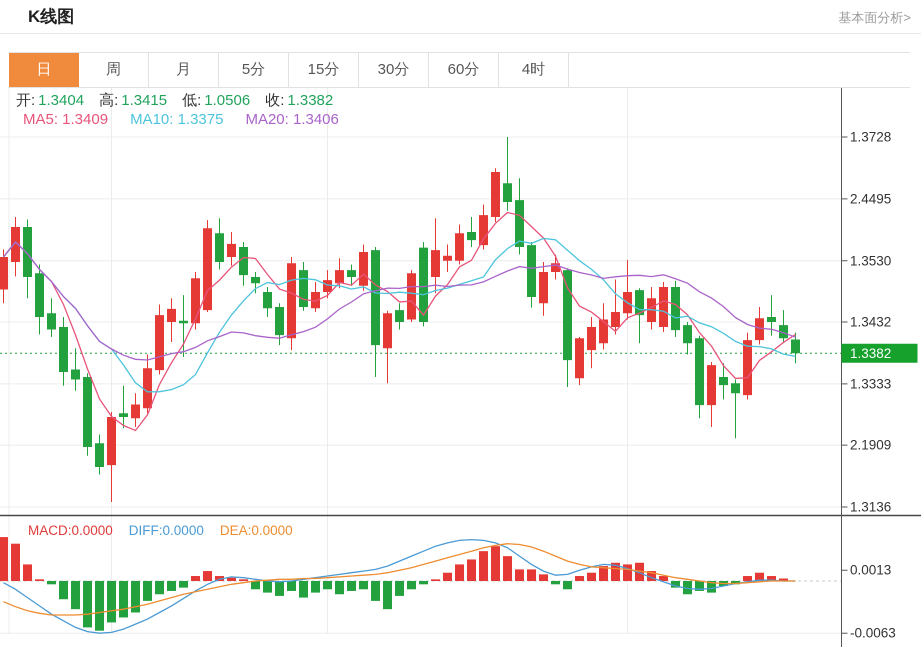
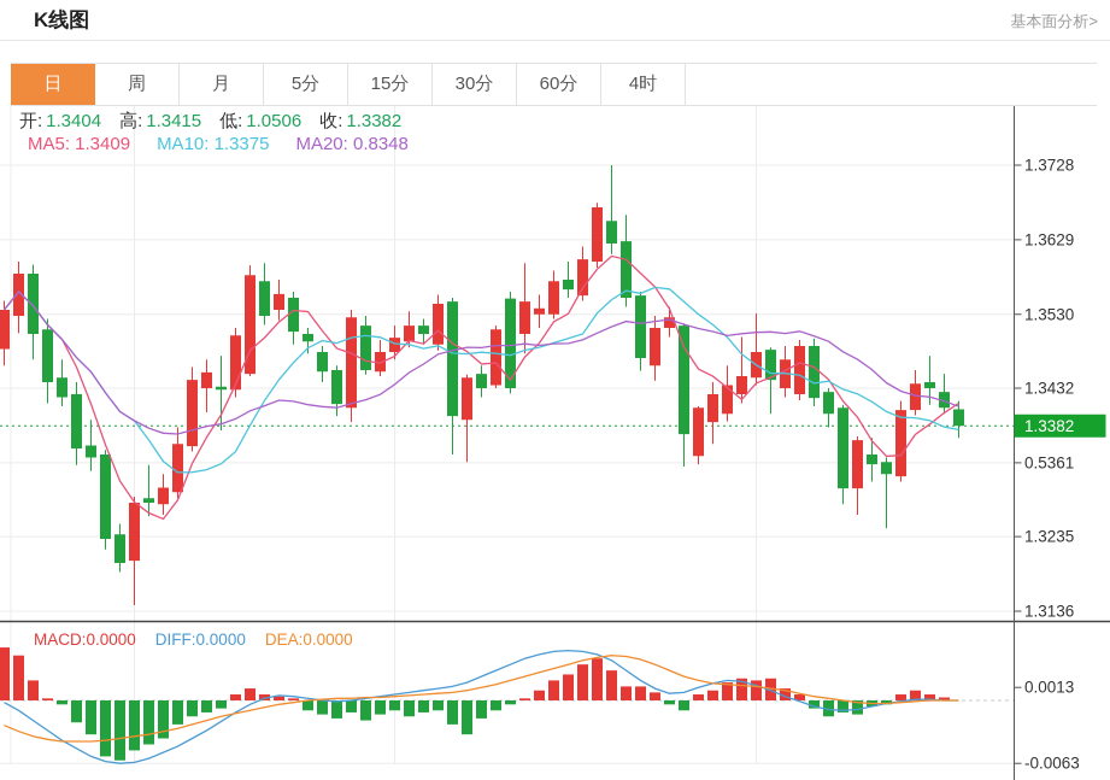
  K线图
  基本面分析>
  日
  周
  月
  5分
  15分
  30分
  60分
  4时
  开: 1.3404 高: 1.3415 低: 1.0506 收: 1.3382
- MA5: 1.3409 MA10: 1.3375 MA20: 1.3406
+ MA5: 1.3409 MA10: 1.3375 MA20: 0.8348
  MACD:0.0000 DIFF:0.0000 DEA:0.0000
  1.3728
- 2.4495
+ 1.3629
  1.3530
  1.3432
- 1.3333
+ 0.5361
- 2.1909
+ 1.3235
  1.3136
  0.0013
  -0.0063
  1.3382
